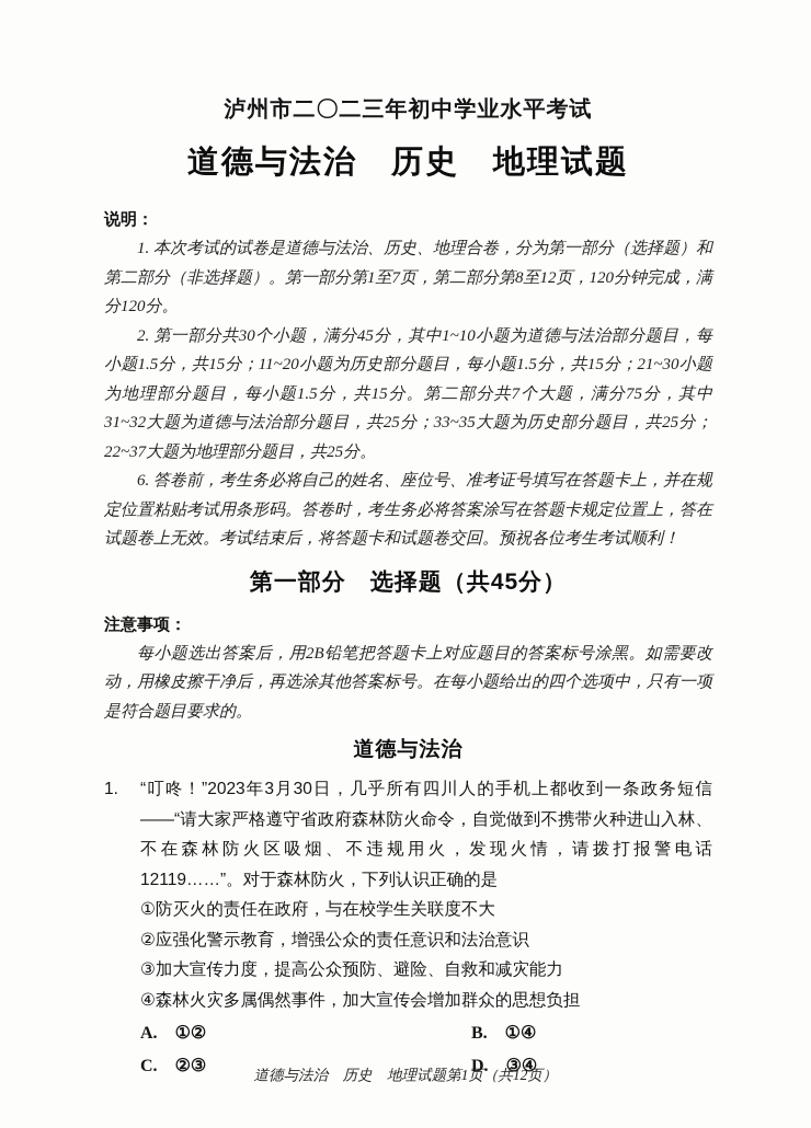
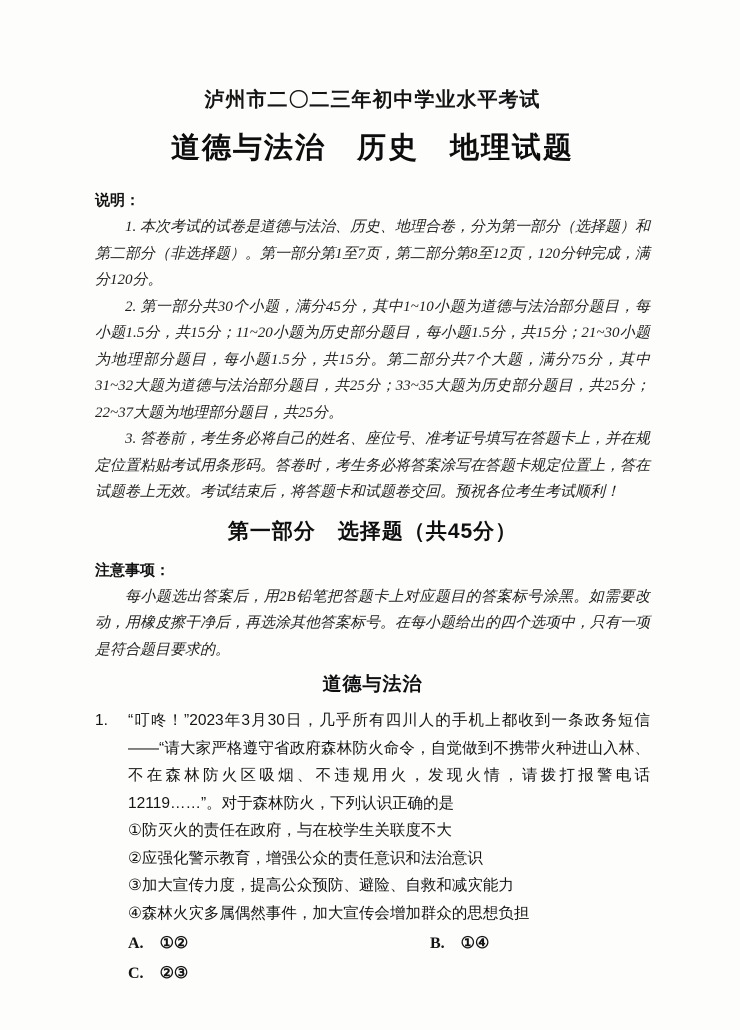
  泸州市二〇二三年初中学业水平考试
  道德与法治 历史 地理试题
  说明：
  1. 本次考试的试卷是道德与法治、历史、地理合卷，分为第一部分（选择题）和第二部分（非选择题）。第一部分第1至7页，第二部分第8至12页，120分钟完成，满分120分。
  2. 第一部分共30个小题，满分45分，其中1~10小题为道德与法治部分题目，每小题1.5分，共15分；11~20小题为历史部分题目，每小题1.5分，共15分；21~30小题为地理部分题目，每小题1.5分，共15分。第二部分共7个大题，满分75分，其中31~32大题为道德与法治部分题目，共25分；33~35大题为历史部分题目，共25分；22~37大题为地理部分题目，共25分。
- 6. 答卷前，考生务必将自己的姓名、座位号、准考证号填写在答题卡上，并在规定位置粘贴考试用条形码。答卷时，考生务必将答案涂写在答题卡规定位置上，答在试题卷上无效。考试结束后，将答题卡和试题卷交回。预祝各位考生考试顺利！
+ 3. 答卷前，考生务必将自己的姓名、座位号、准考证号填写在答题卡上，并在规定位置粘贴考试用条形码。答卷时，考生务必将答案涂写在答题卡规定位置上，答在试题卷上无效。考试结束后，将答题卡和试题卷交回。预祝各位考生考试顺利！
  第一部分 选择题（共45分）
  注意事项：
  每小题选出答案后，用2B铅笔把答题卡上对应题目的答案标号涂黑。如需要改动，用橡皮擦干净后，再选涂其他答案标号。在每小题给出的四个选项中，只有一项是符合题目要求的。
  道德与法治
  1.
  “叮咚！”2023年3月30日，几乎所有四川人的手机上都收到一条政务短信——“请大家严格遵守省政府森林防火命令，自觉做到不携带火种进山入林、不在森林防火区吸烟、不违规用火，发现火情，请拨打报警电话12119……”。对于森林防火，下列认识正确的是
  ①防灭火的责任在政府，与在校学生关联度不大
  ②应强化警示教育，增强公众的责任意识和法治意识
  ③加大宣传力度，提高公众预防、避险、自救和减灾能力
  ④森林火灾多属偶然事件，加大宣传会增加群众的思想负担
  A. ①②
  B. ①④
  C. ②③
- D. ③④
- 道德与法治 历史 地理试题第1页（共12页）
